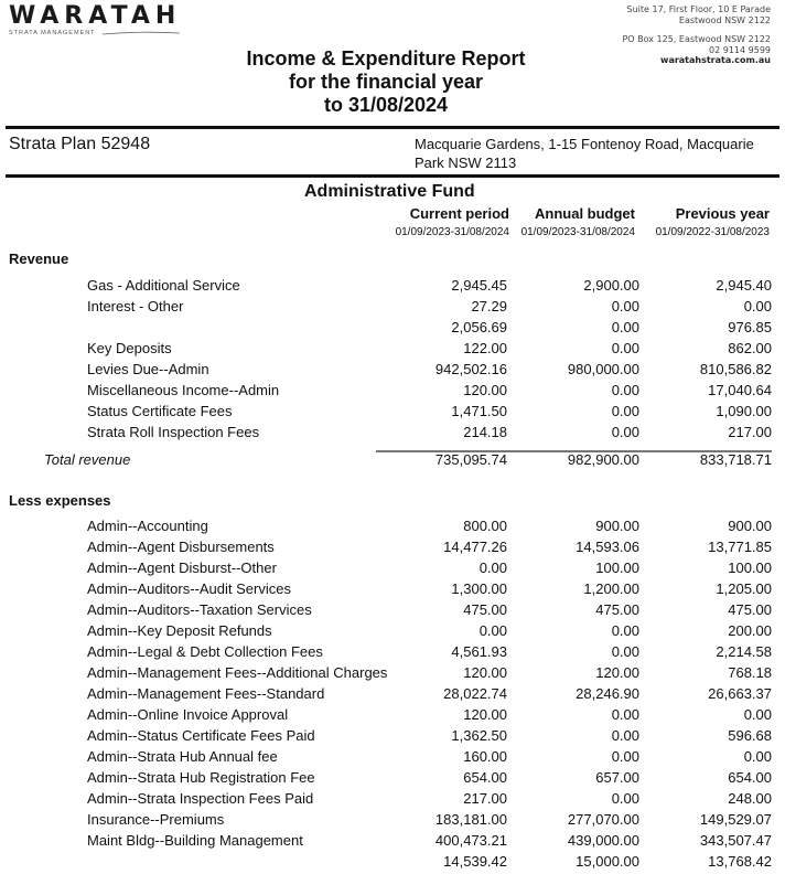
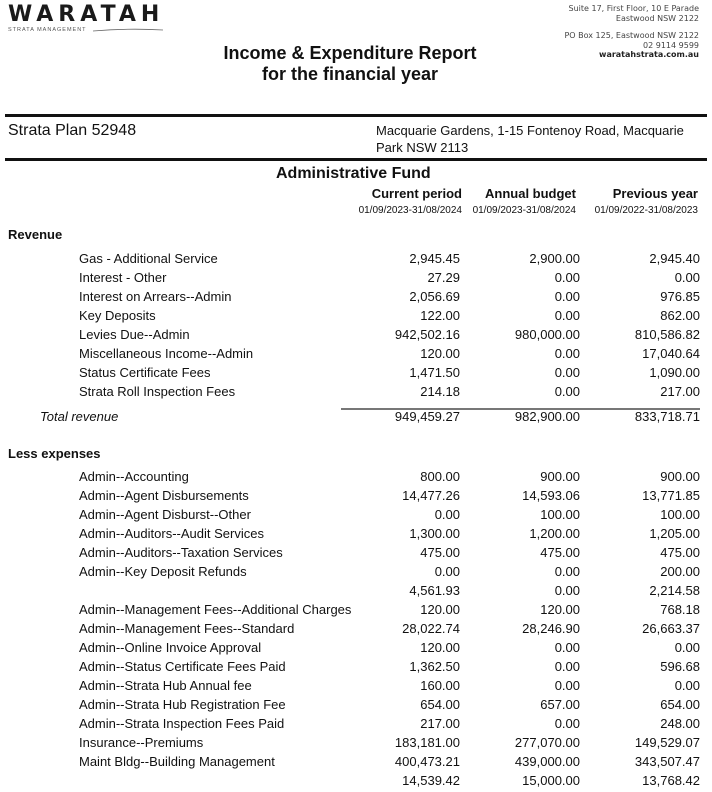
  WARATAH
  Suite 17, First Floor, 10 E Parade
  Eastwood NSW 2122
  PO Box 125, Eastwood NSW 2122
  02 9114 9599
  waratahstrata.com.au
  Income & Expenditure Report
  for the financial year
- to 31/08/2024
  Strata Plan 52948
  Macquarie Gardens, 1-15 Fontenoy Road, Macquarie
  Park NSW 2113
  Administrative Fund
  Current period
  Annual budget
  Previous year
  01/09/2023-31/08/2024
  01/09/2023-31/08/2024
  01/09/2022-31/08/2023
  Revenue
  Gas - Additional Service
  2,945.45
  2,900.00
  2,945.40
  Interest - Other
  27.29
  0.00
  0.00
+ Interest on Arrears--Admin
  2,056.69
  0.00
  976.85
  Key Deposits
  122.00
  0.00
  862.00
  Levies Due--Admin
  942,502.16
  980,000.00
  810,586.82
  Miscellaneous Income--Admin
  120.00
  0.00
  17,040.64
  Status Certificate Fees
  1,471.50
  0.00
  1,090.00
  Strata Roll Inspection Fees
  214.18
  0.00
  217.00
  Total revenue
- 735,095.74
+ 949,459.27
  982,900.00
  833,718.71
  Less expenses
  Admin--Accounting
  800.00
  900.00
  900.00
  Admin--Agent Disbursements
  14,477.26
  14,593.06
  13,771.85
  Admin--Agent Disburst--Other
  0.00
  100.00
  100.00
  Admin--Auditors--Audit Services
  1,300.00
  1,200.00
  1,205.00
  Admin--Auditors--Taxation Services
  475.00
  475.00
  475.00
  Admin--Key Deposit Refunds
  0.00
  0.00
  200.00
- Admin--Legal & Debt Collection Fees
  4,561.93
  0.00
  2,214.58
  Admin--Management Fees--Additional Charges
  120.00
  120.00
  768.18
  Admin--Management Fees--Standard
  28,022.74
  28,246.90
  26,663.37
  Admin--Online Invoice Approval
  120.00
  0.00
  0.00
  Admin--Status Certificate Fees Paid
  1,362.50
  0.00
  596.68
  Admin--Strata Hub Annual fee
  160.00
  0.00
  0.00
  Admin--Strata Hub Registration Fee
  654.00
  657.00
  654.00
  Admin--Strata Inspection Fees Paid
  217.00
  0.00
  248.00
  Insurance--Premiums
  183,181.00
  277,070.00
  149,529.07
  Maint Bldg--Building Management
  400,473.21
  439,000.00
  343,507.47
  14,539.42
  15,000.00
  13,768.42
